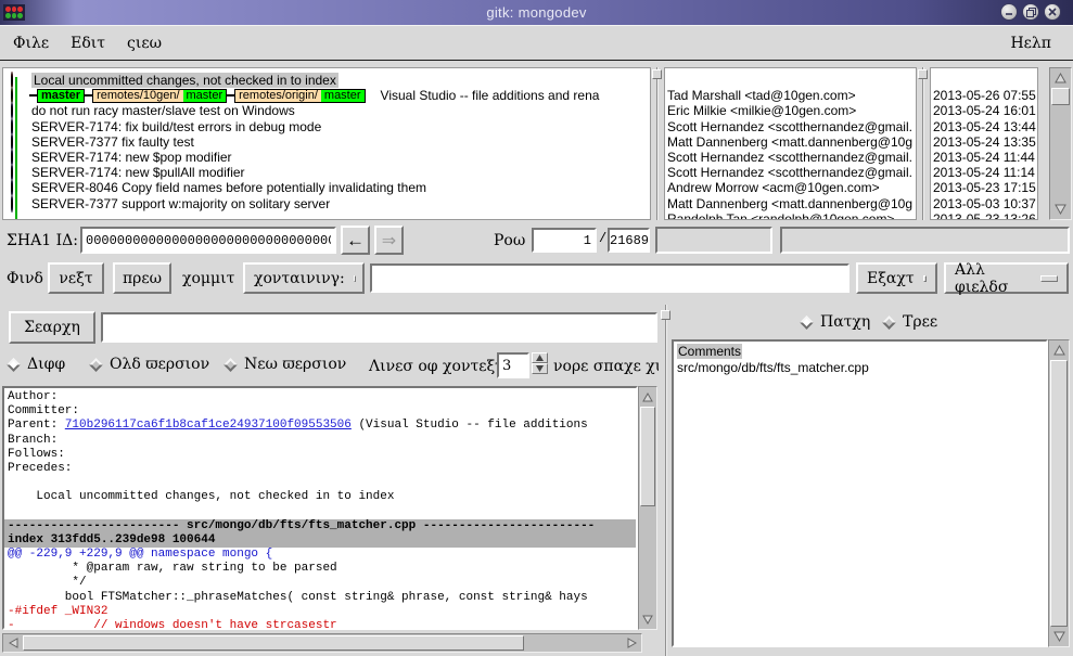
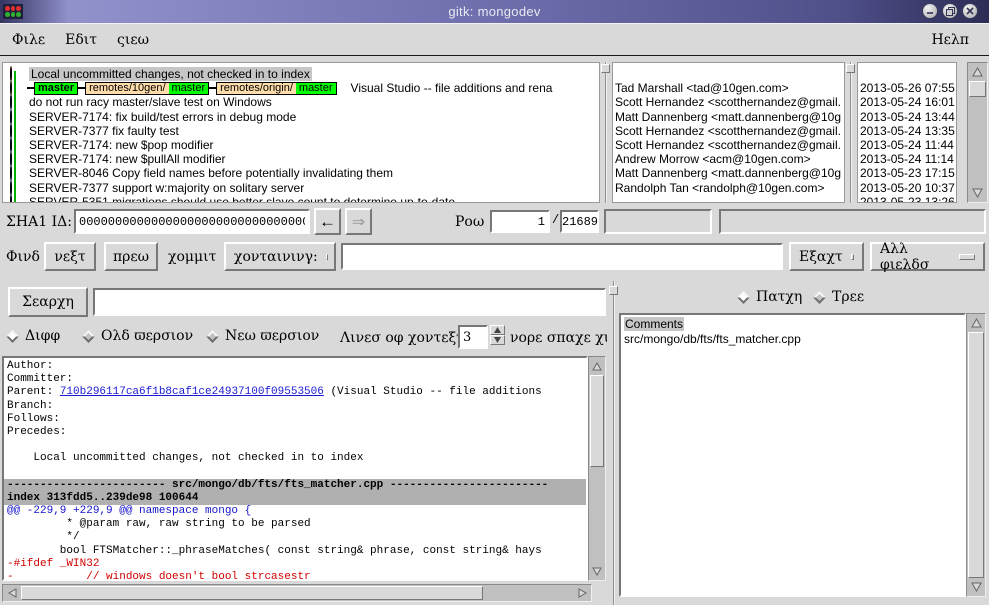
  gitk: mongodev
  Φιλε
  Εδιτ
  ςιεω
  Ηελπ
  Local uncommitted changes, not checked in to index
  master
  remotes/10gen/
  master
  remotes/origin/
  master
  Visual Studio -- file additions and rena
  do not run racy master/slave test on Windows
  SERVER-7174: fix build/test errors in debug mode
  SERVER-7377 fix faulty test
  SERVER-7174: new $pop modifier
  SERVER-7174: new $pullAll modifier
  SERVER-8046 Copy field names before potentially invalidating them
  SERVER-7377 support w:majority on solitary server
+ SERVER-5351 migrations should use better slave count to determine up-to-date
  Tad Marshall <tad@10gen.com>
- Eric Milkie <milkie@10gen.com>
  Scott Hernandez <scotthernandez@gmail.
  Matt Dannenberg <matt.dannenberg@10g
  Scott Hernandez <scotthernandez@gmail.
  Scott Hernandez <scotthernandez@gmail.
  Andrew Morrow <acm@10gen.com>
  Matt Dannenberg <matt.dannenberg@10g
  Randolph Tan <randolph@10gen.com>
  2013-05-26 07:55
  2013-05-24 16:01
  2013-05-24 13:44
  2013-05-24 13:35
  2013-05-24 11:44
  2013-05-24 11:14
  2013-05-23 17:15
- 2013-05-03 10:37
+ 2013-05-20 10:37
  2013-05-23 13:26
  ΣΗΑ1 ΙΔ:
  0000000000000000000000000000000
  ←
  ⇒
  Ροω
  1
  /
  21689
  Φινδ
  νεξτ
  πρεω
  χομμιτ
  χονταινινγ:
  Εξαχτ
  Αλλ φιελδσ
  Σεαρχη
  Διφφ
  Ολδ ϖερσιον
  Νεω ϖερσιον
  Λινεσ οφ χοντεξ
  3
  νορε σπαχε χι
  Author:
  Committer:
  Parent: 710b296117ca6f1b8caf1ce24937100f09553506 (Visual Studio -- file additions
  Branch:
  Follows:
  Precedes:
  Local uncommitted changes, not checked in to index
  ------------------------ src/mongo/db/fts/fts_matcher.cpp ------------------------
  index 313fdd5..239de98 100644
  @@ -229,9 +229,9 @@ namespace mongo {
  * @param raw, raw string to be parsed
  */
  bool FTSMatcher::_phraseMatches( const string& phrase, const string& hays
  -#ifdef _WIN32
- - // windows doesn't have strcasestr
+ - // windows doesn't bool strcasestr
  Πατχη
  Τρεε
  Comments
  src/mongo/db/fts/fts_matcher.cpp
